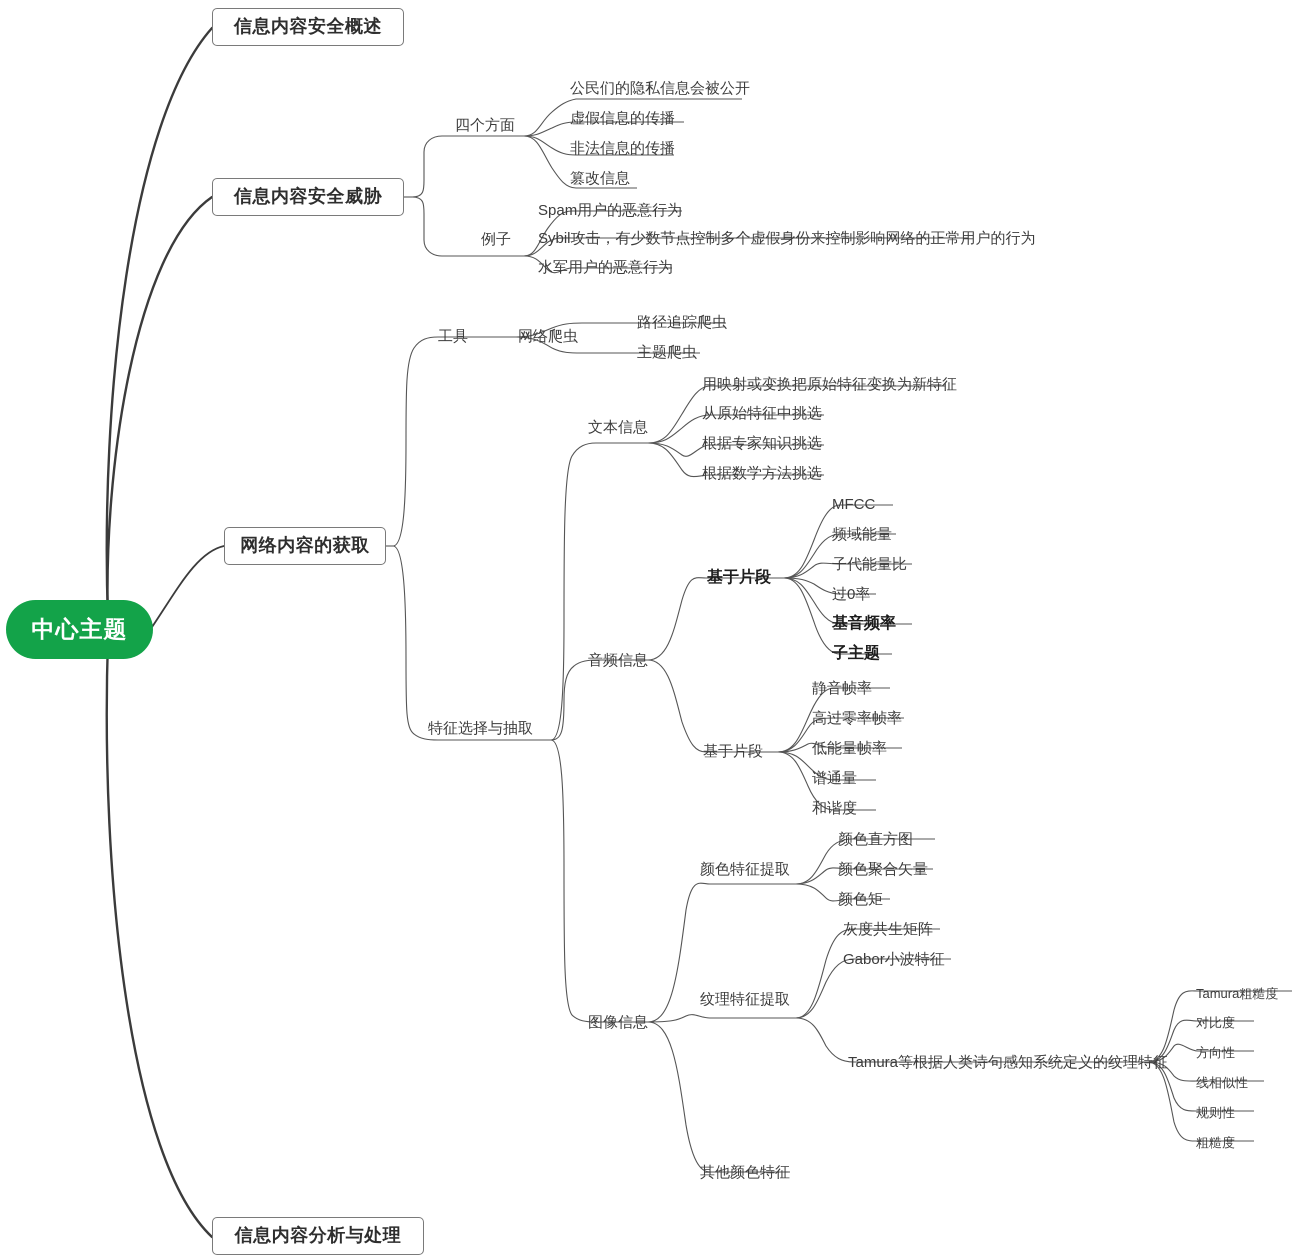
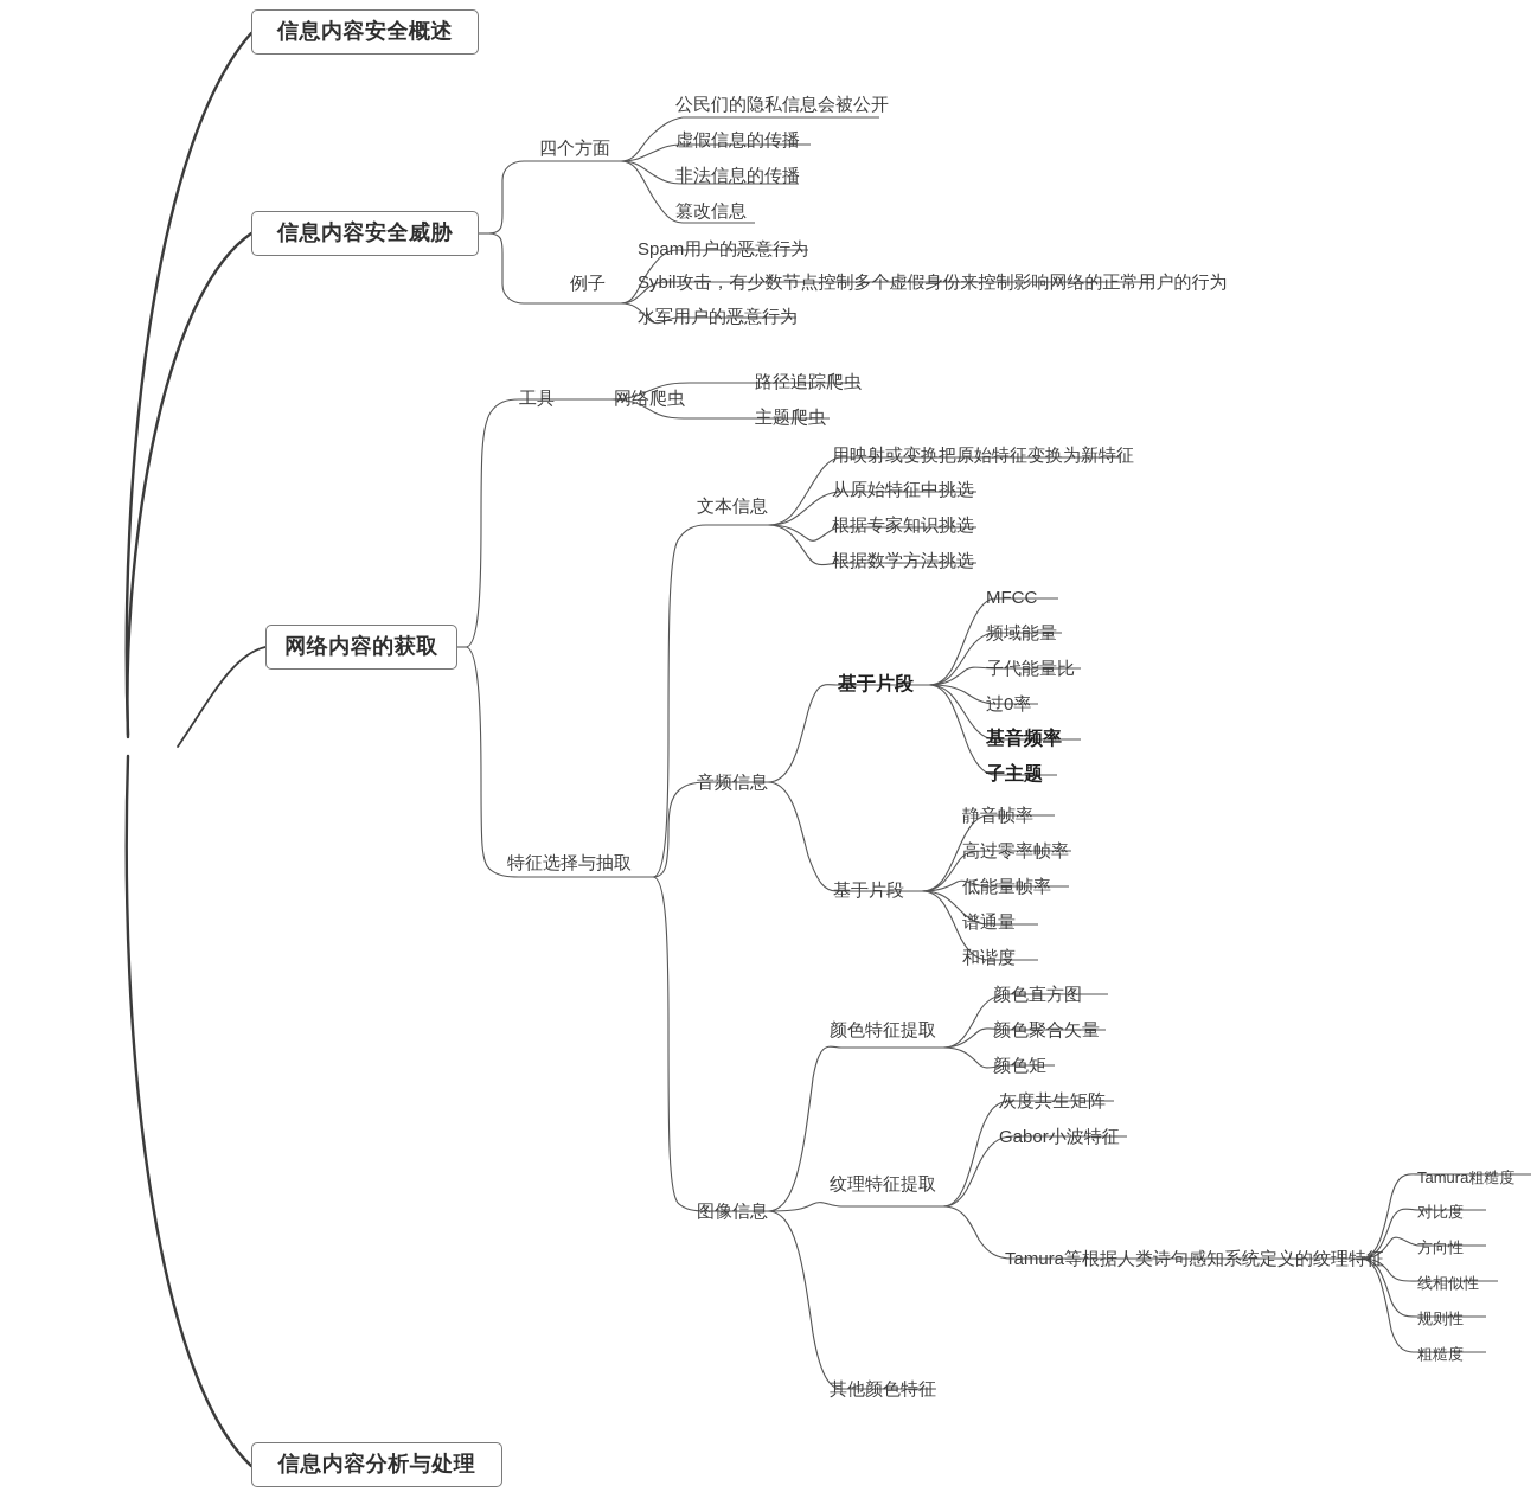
- 中心主题
  信息内容安全概述
  信息内容安全威胁
  网络内容的获取
  信息内容分析与处理
  四个方面
  公民们的隐私信息会被公开
  虚假信息的传播
  非法信息的传播
  篡改信息
  例子
  Spam用户的恶意行为
  Sybil攻击，有少数节点控制多个虚假身份来控制影响网络的正常用户的行为
  水军用户的恶意行为
  工具
  网络爬虫
  路径追踪爬虫
  主题爬虫
  特征选择与抽取
  文本信息
  用映射或变换把原始特征变换为新特征
  从原始特征中挑选
  根据专家知识挑选
  根据数学方法挑选
  音频信息
  基于片段
  MFCC
  频域能量
  子代能量比
  过0率
  基音频率
  子主题
  基于片段
  静音帧率
  高过零率帧率
  低能量帧率
  谱通量
  和谐度
  图像信息
  颜色特征提取
  颜色直方图
  颜色聚合矢量
  颜色矩
  纹理特征提取
  灰度共生矩阵
  Gabor小波特征
  Tamura等根据人类诗句感知系统定义的纹理特征
  Tamura粗糙度
  对比度
  方向性
  线相似性
  规则性
  粗糙度
  其他颜色特征
